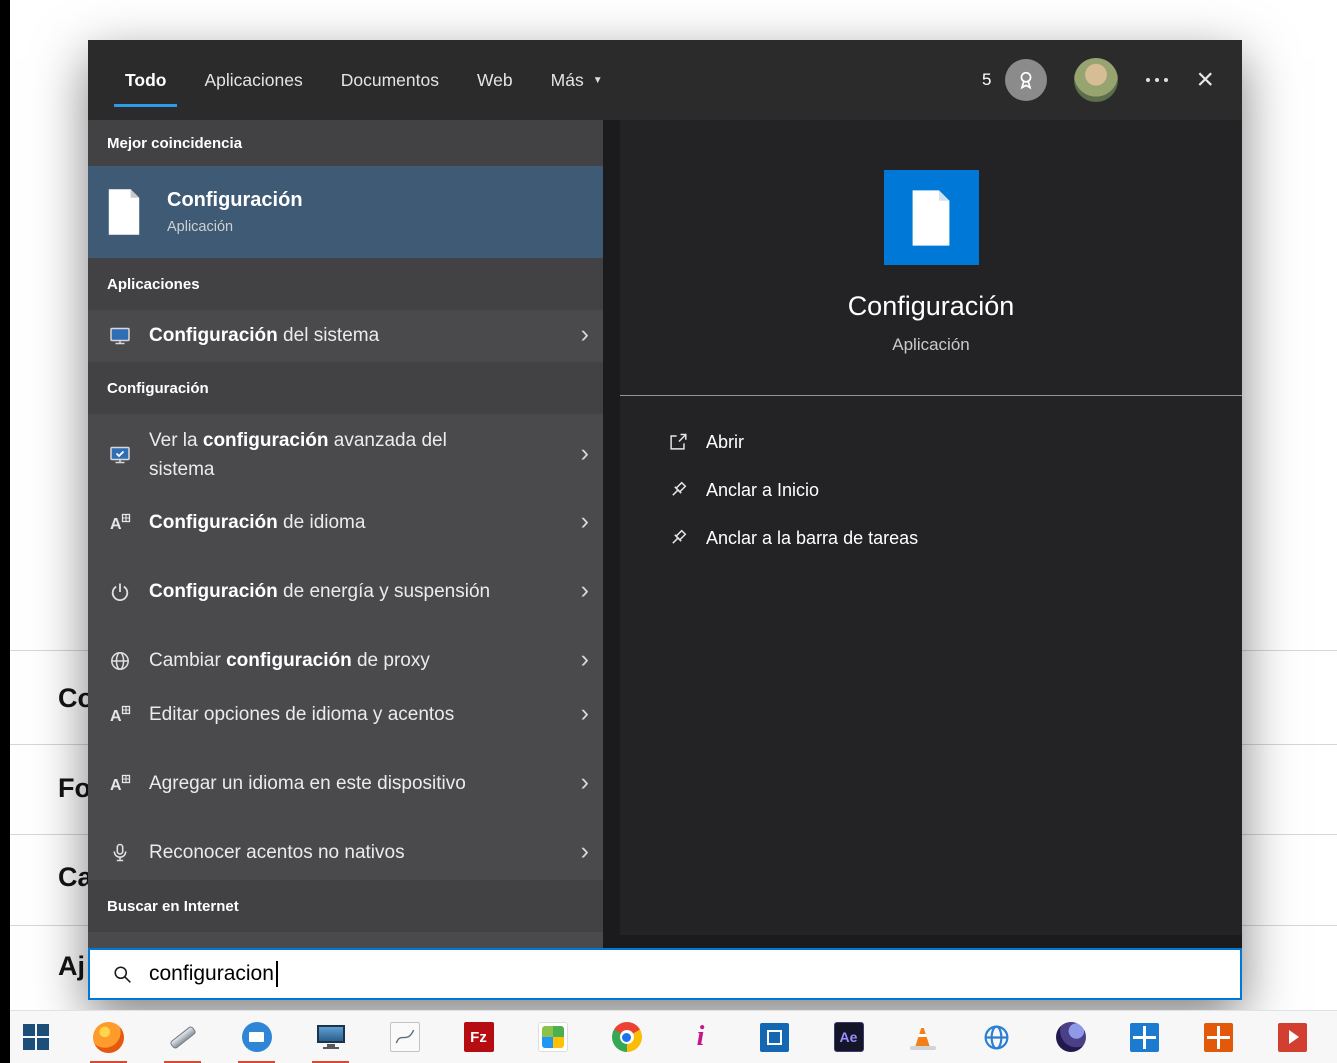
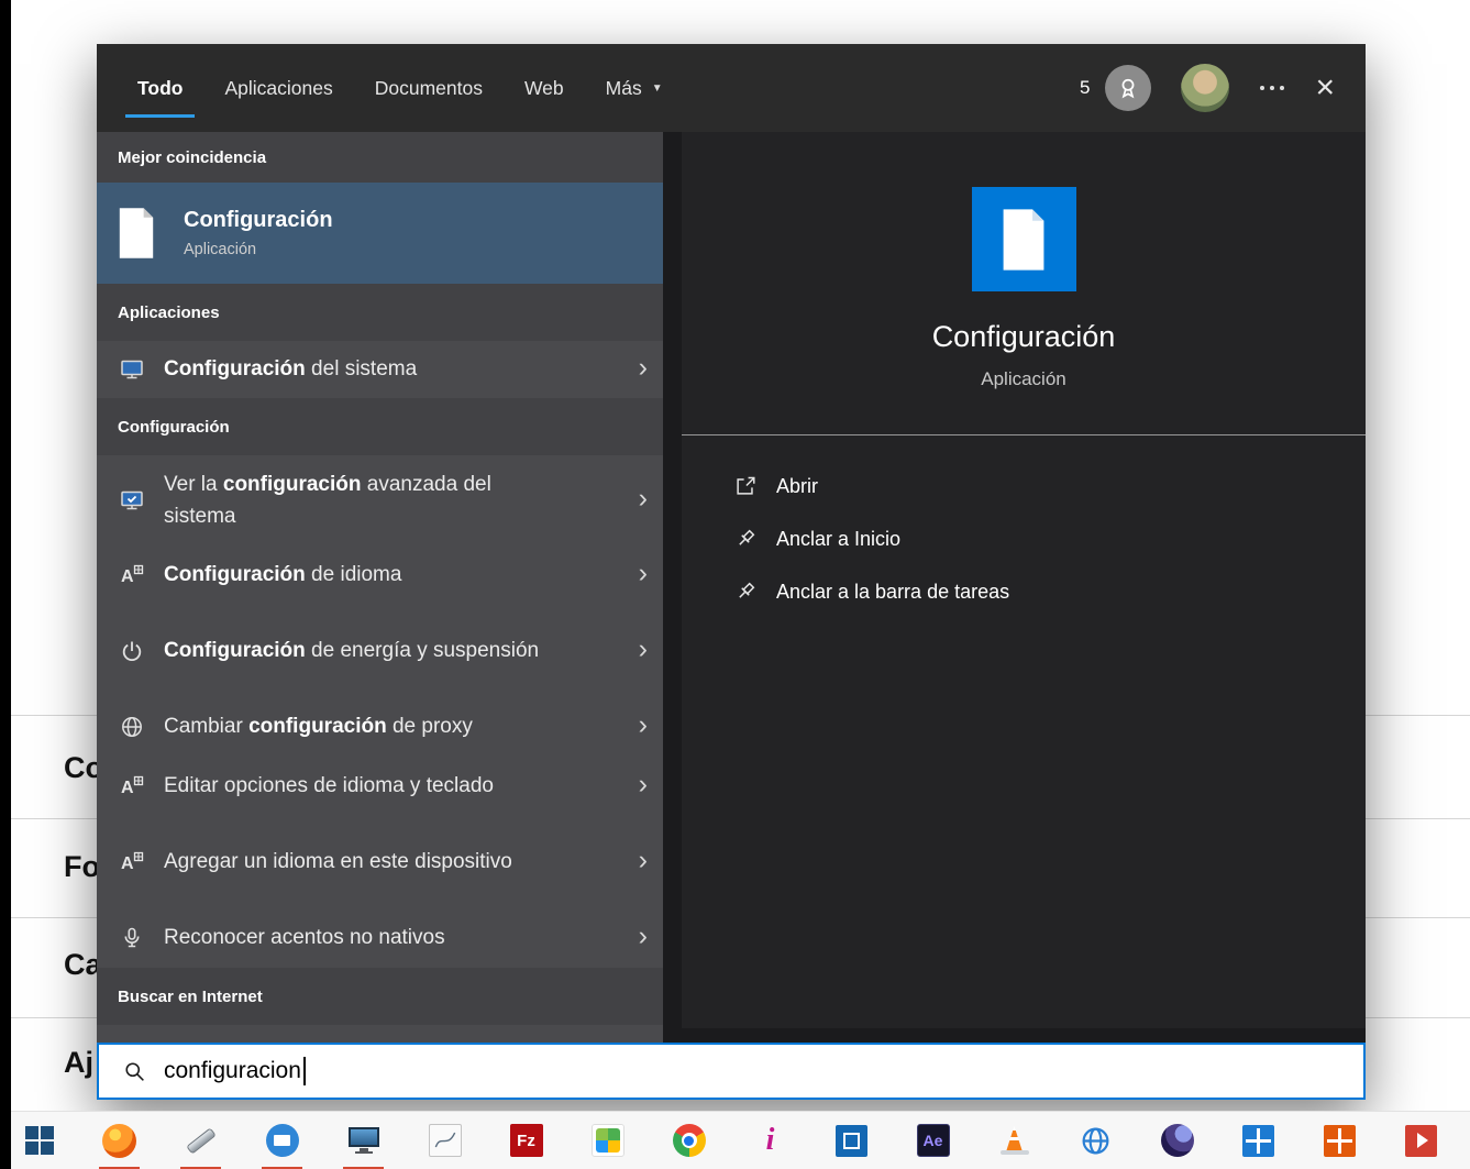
  Co
  Fo
  Ca
  Aj
  Todo
  Aplicaciones
  Documentos
  Web
  Más
  ▼
  5
  ×
  Mejor coincidencia
  Configuración
  Aplicación
  Aplicaciones
  Configuración del sistema
  ›
  Configuración
  Ver la configuración avanzada del sistema
  ›
  A
  Configuración de idioma
  ›
  Configuración de energía y suspensión
  ›
  Cambiar configuración de proxy
  ›
  A
- Editar opciones de idioma y acentos
+ Editar opciones de idioma y teclado
  ›
  A
  Agregar un idioma en este dispositivo
  ›
  Reconocer acentos no nativos
  ›
  Buscar en Internet
  Configuración
  Aplicación
  Abrir
  Anclar a Inicio
  Anclar a la barra de tareas
  configuracion
  Fz
  i
  Ae
